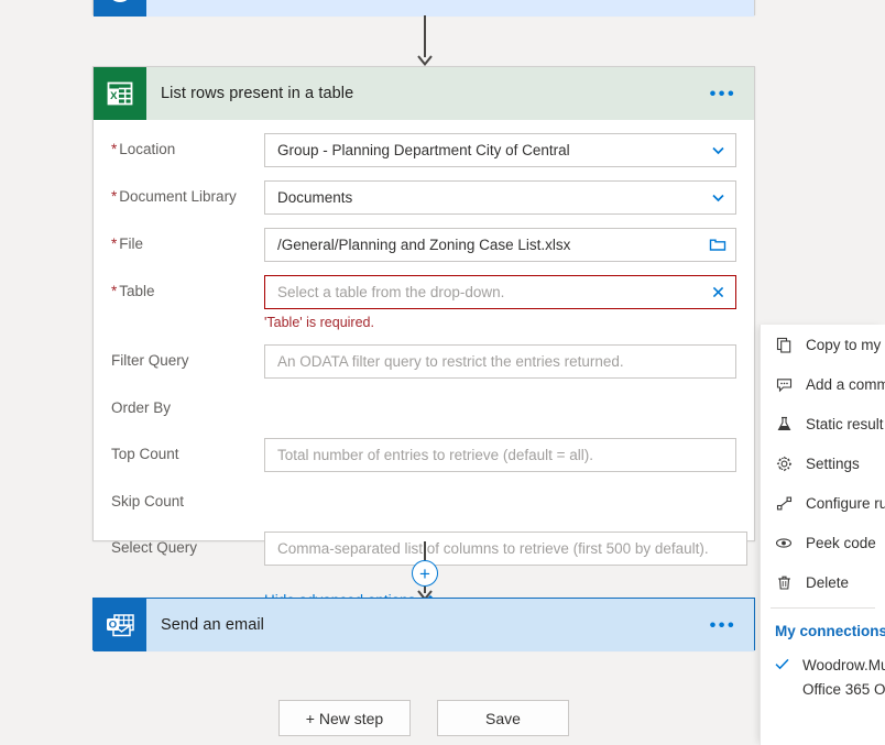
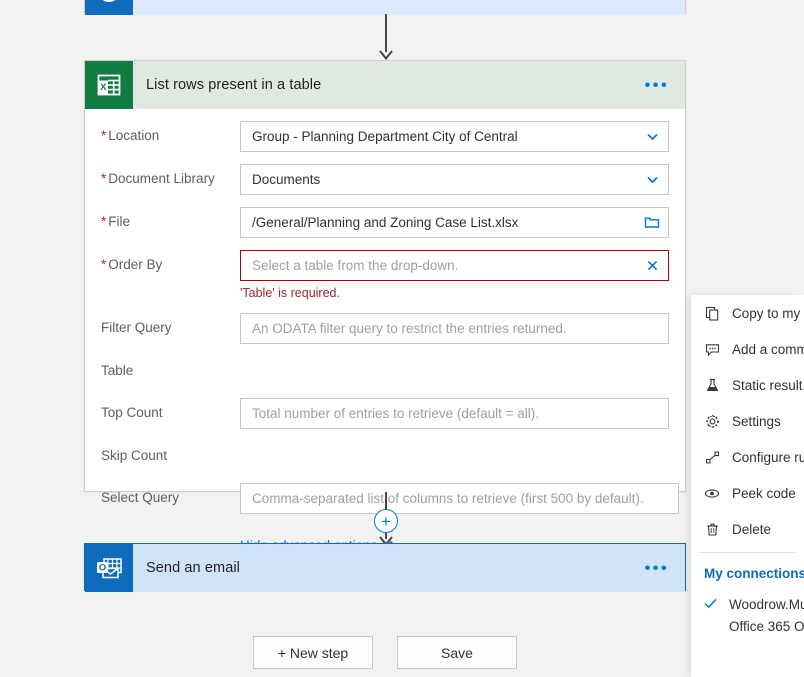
  X
  List rows present in a table
  •••
  * Location
  Group - Planning Department City of Central
  * Document Library
  Documents
  * File
  /General/Planning and Zoning Case List.xlsx
- * Table
+ * Order By
  Select a table from the drop-down.
  'Table' is required.
  Filter Query
  An ODATA filter query to restrict the entries returned.
- Order By
+ Table
  Top Count
  Total number of entries to retrieve (default = all).
  Skip Count
  Select Query
  Comma-separated list of columns to retrieve (first 500 by default).
  +
  O
  Send an email
  •••
  + New step
  Save
  Copy to my
  Add a comm
  Static result
  Settings
  Configure ru
  Peek code
  Delete
  My connections
  Woodrow.M
  Office 365 O
